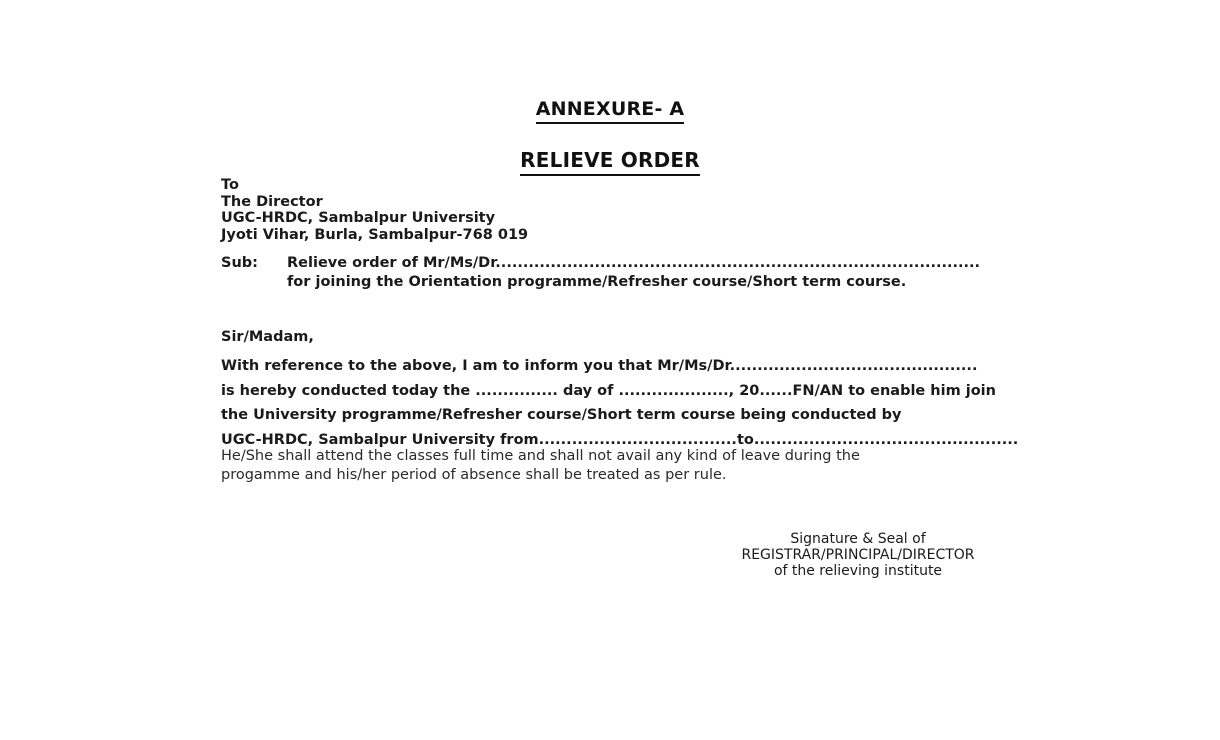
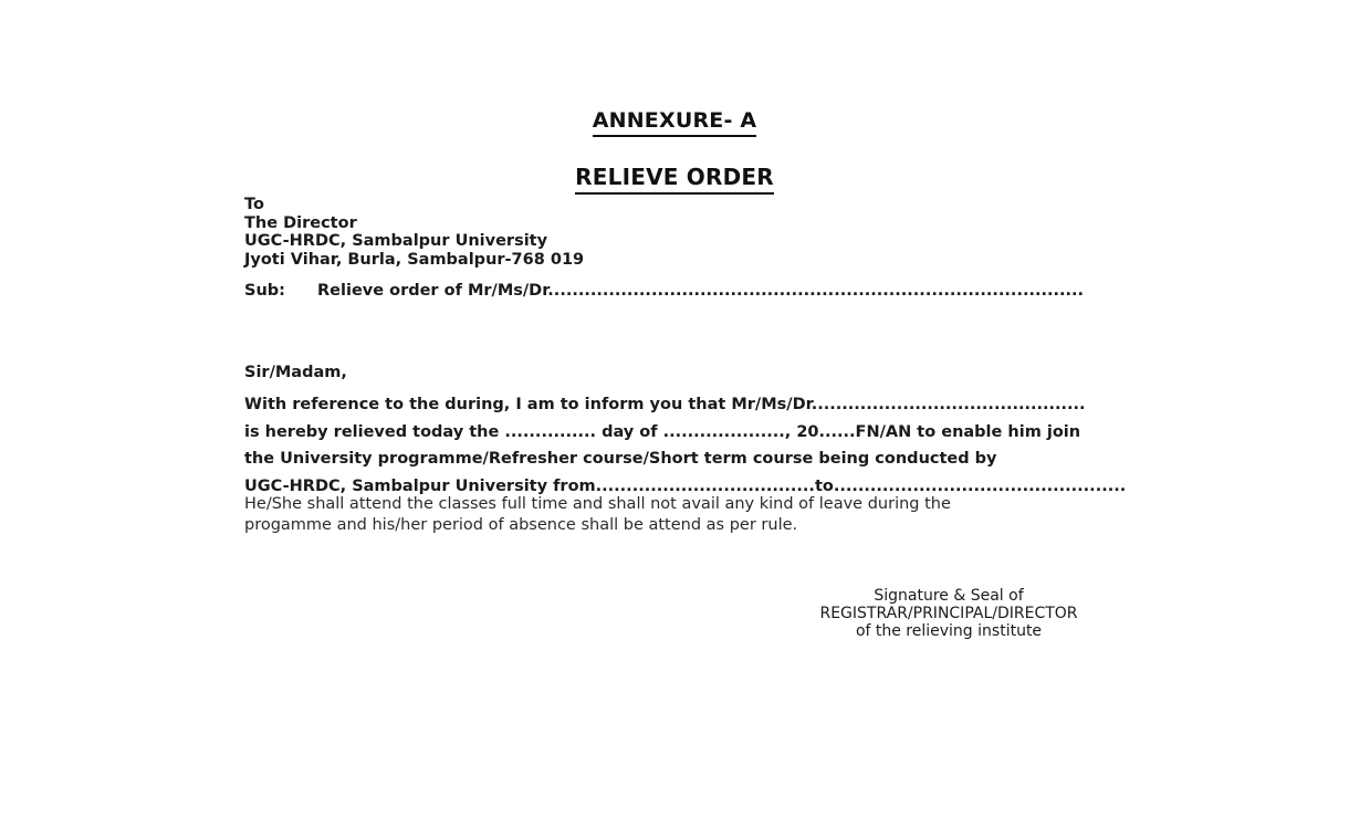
  ANNEXURE- A
  RELIEVE ORDER
  To
  The Director
  UGC-HRDC, Sambalpur University
  Jyoti Vihar, Burla, Sambalpur-768 019
  Sub:
  Relieve order of Mr/Ms/Dr........................................................................................
- for joining the Orientation programme/Refresher course/Short term course.
  Sir/Madam,
- With reference to the above, I am to inform you that Mr/Ms/Dr.............................................
+ With reference to the during, I am to inform you that Mr/Ms/Dr.............................................
- is hereby conducted today the ............... day of ...................., 20......FN/AN to enable him join
+ is hereby relieved today the ............... day of ...................., 20......FN/AN to enable him join
  the University programme/Refresher course/Short term course being conducted by
  UGC-HRDC, Sambalpur University from....................................to................................................
  He/She shall attend the classes full time and shall not avail any kind of leave during the
- progamme and his/her period of absence shall be treated as per rule.
+ progamme and his/her period of absence shall be attend as per rule.
  Signature & Seal of
  REGISTRAR/PRINCIPAL/DIRECTOR
  of the relieving institute
